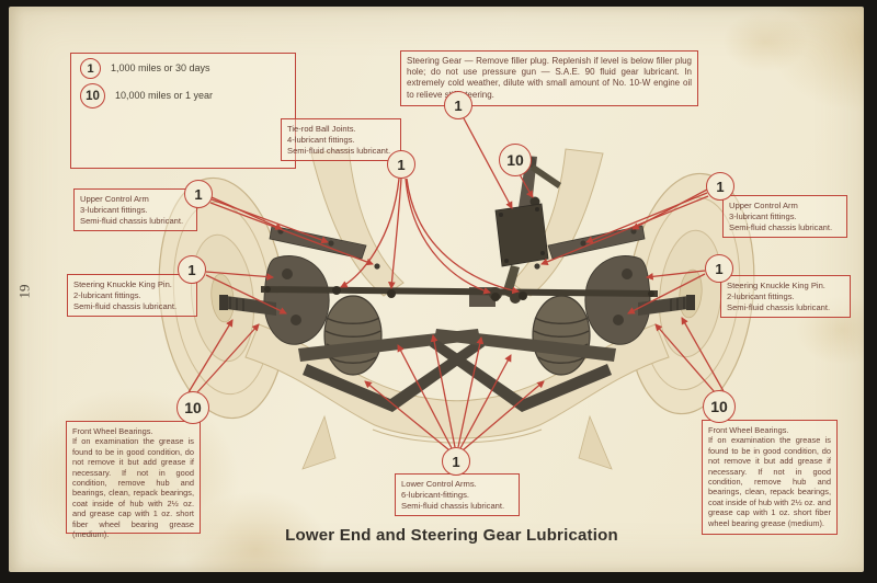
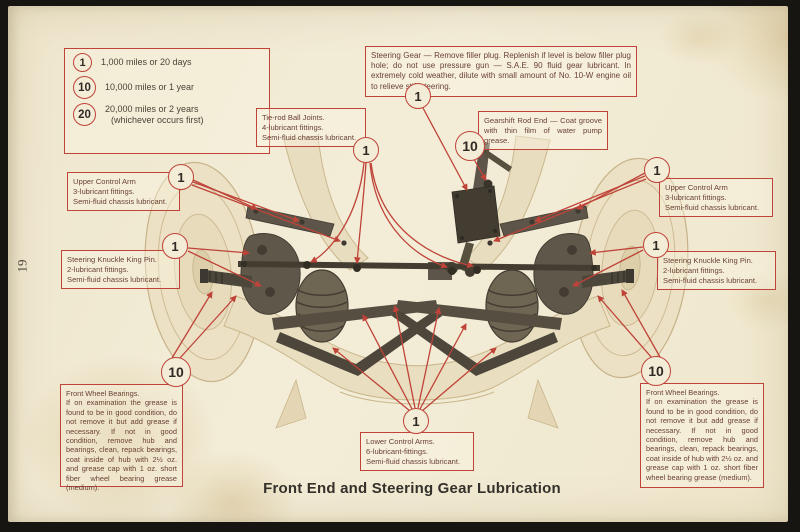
  1
- 1,000 miles or 30 days
+ 1,000 miles or 20 days
  10
  10,000 miles or 1 year
+ 20
+ 20,000 miles or 2 years
+ (whichever occurs first)
  Steering Gear — Remove filler plug. Replenish if level is below filler plug hole; do not use pressure gun — S.A.E. 90 fluid gear lubricant. In extremely cold weather, dilute with small amount of No. 10-W engine oil to relieveeering.
  Tie-rod Ball Joints.
  4-lubricant fittings.
  Semi-fluid chassis lubricant.
+ Gearshift Rod End — Coat groove with thin film of water pump grease.
  Upper Control Arm
  3-lubricant fittings.
  Semi-fluid chassis lubricant.
  Steering Knuckle King Pin.
  2-lubricant fittings.
  Semi-fluid chassis lubricant.
  Front Wheel Bearings.
  If on examination the grease is found to be in good condition, do not remove it but add grease if necessary. If not in good condition, remove hub and bearings, clean, repack bearings, coat inside of hub with 2½ oz. and grease cap with 1 oz. short fiber wheel bearing grease (medium).
  Upper Control Arm
  3-lubricant fittings.
  Semi-fluid chassis lubricant.
  Steering Knuckle King Pin.
  2-lubricant fittings.
  Semi-fluid chassis lubricant.
  Front Wheel Bearings.
  If on examination the grease is found to be in good condition, do not remove it but add grease if necessary. If not in good condition, remove hub and bearings, clean, repack bearings, coat inside of hub with 2½ oz. and grease cap with 1 oz. short fiber wheel bearing grease (medium).
  Lower Control Arms.
  6-lubricant-fittings.
  Semi-fluid chassis lubricant.
  1
  1
  10
  1
  1
  10
  1
  1
  10
  1
- Lower End and Steering Gear Lubrication
+ Front End and Steering Gear Lubrication
